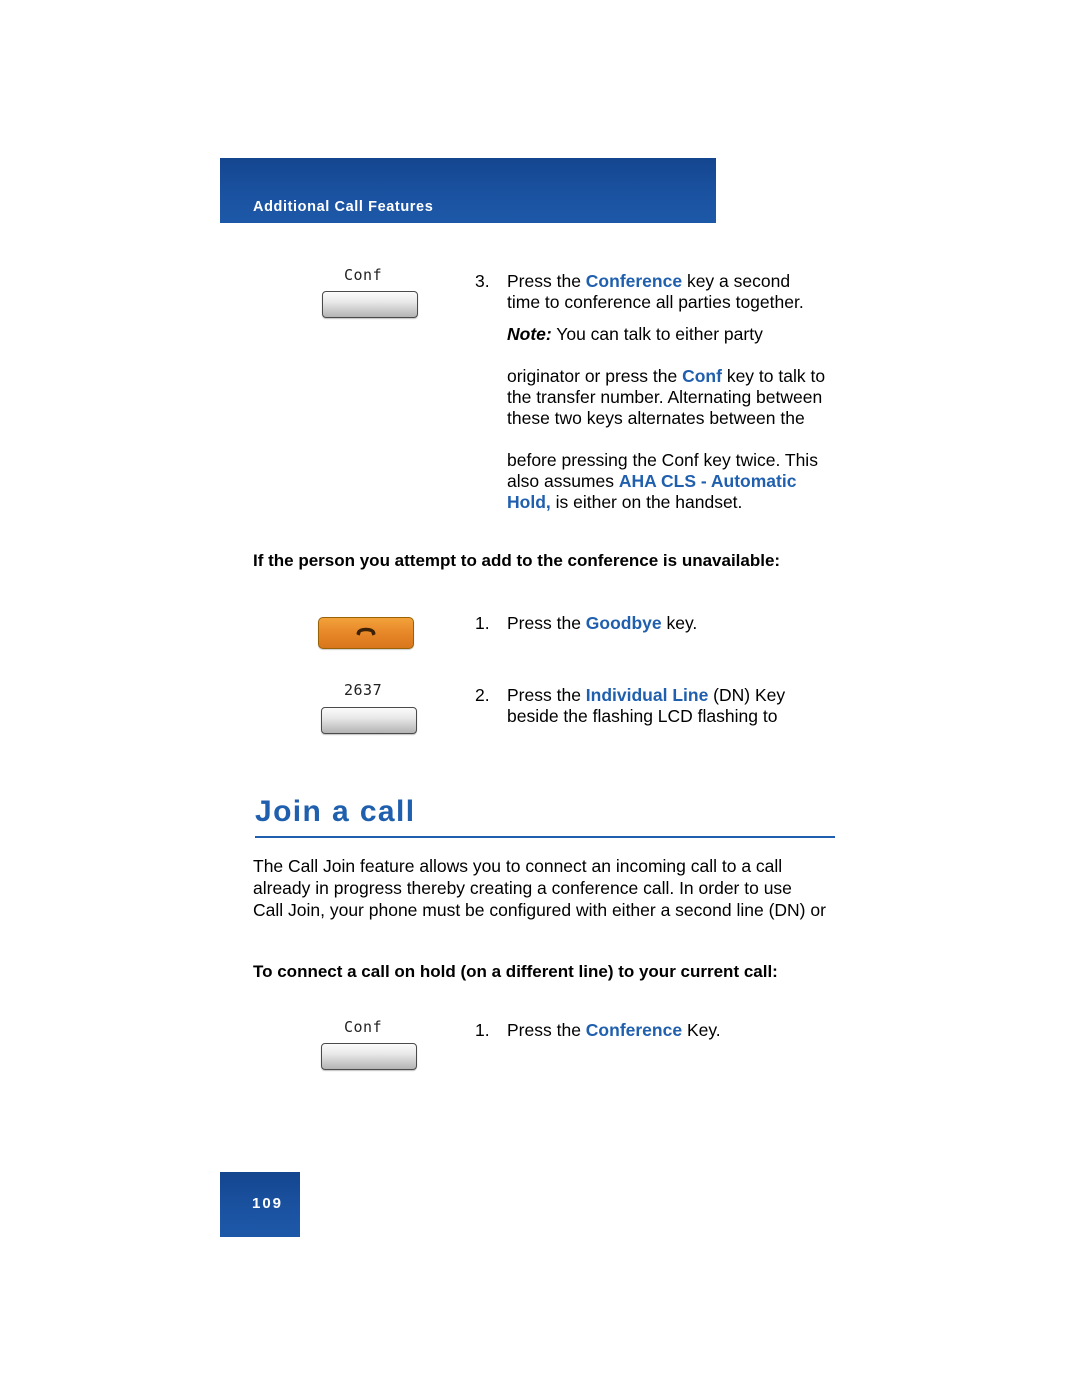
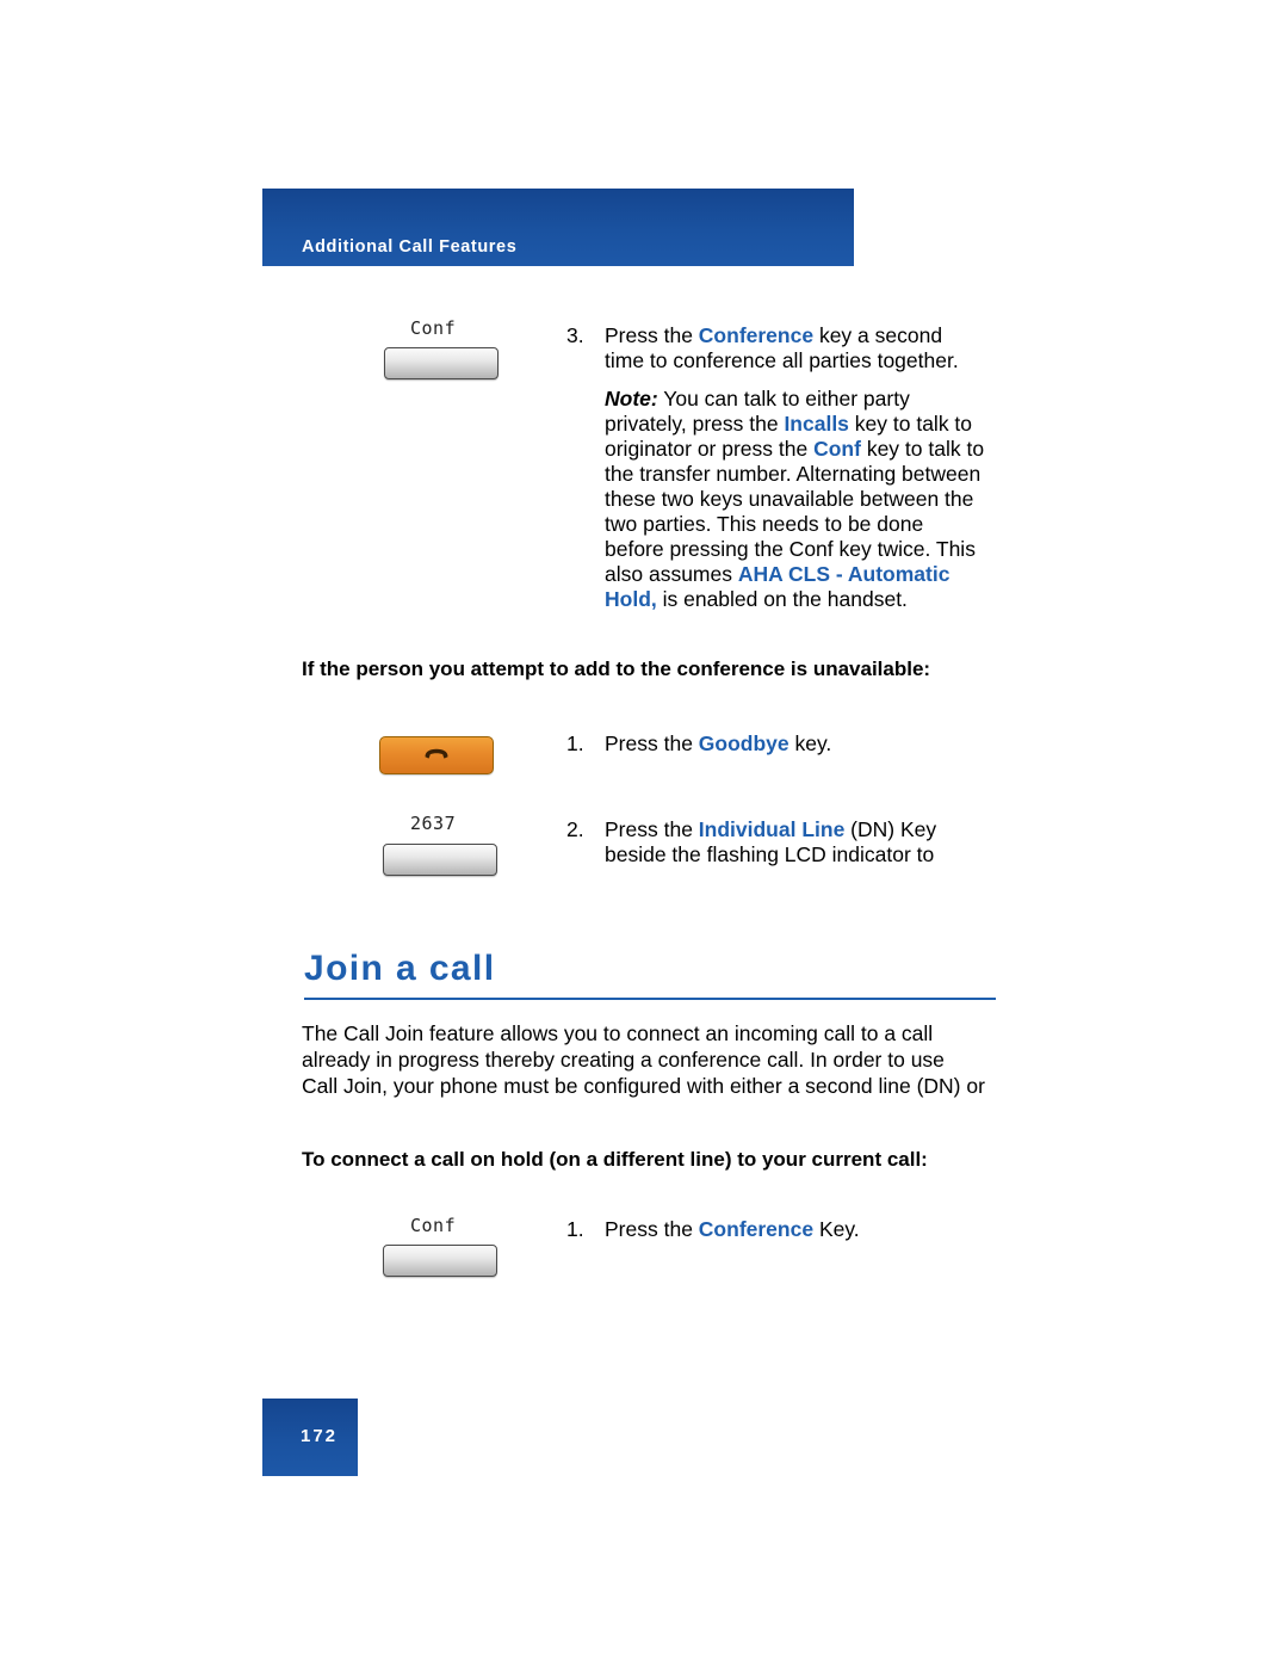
  Additional Call Features
  Conf
  3.
  Press the Conference key a second
  time to conference all parties together.
  Note: You can talk to either party
+ privately, press the Incalls key to talk to
  originator or press the Conf key to talk to
  the transfer number. Alternating between
- these two keys alternates between the
+ these two keys unavailable between the
+ two parties. This needs to be done
  before pressing the Conf key twice. This
  also assumes AHA CLS - Automatic
- Hold, is either on the handset.
+ Hold, is enabled on the handset.
  If the person you attempt to add to the conference is unavailable:
  1.
  Press the Goodbye key.
  2637
  2.
  Press the Individual Line (DN) Key
- beside the flashing LCD flashing to
+ beside the flashing LCD indicator to
  Join a call
  The Call Join feature allows you to connect an incoming call to a call
  already in progress thereby creating a conference call. In order to use
  Call Join, your phone must be configured with either a second line (DN) or
  To connect a call on hold (on a different line) to your current call:
  Conf
  1.
  Press the Conference Key.
- 109
+ 172
